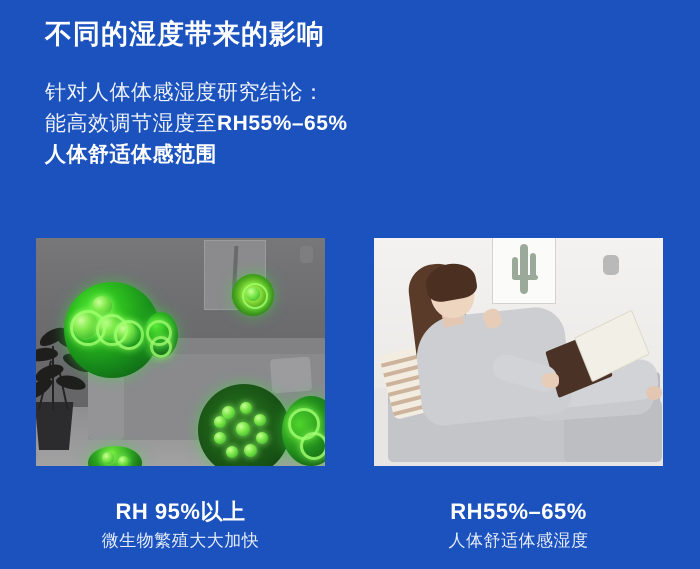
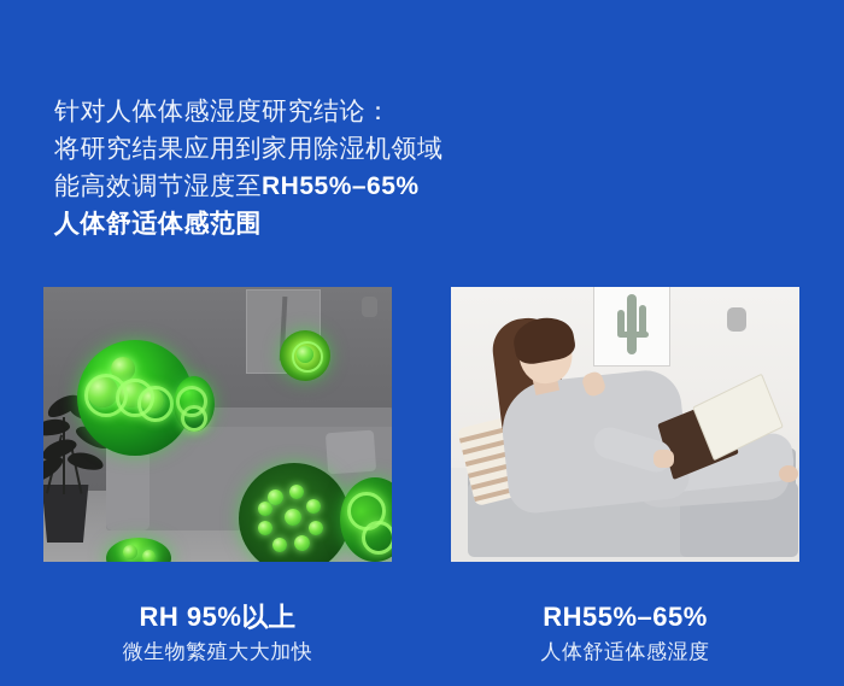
- 不同的湿度带来的影响
  针对人体体感湿度研究结论：
+ 将研究结果应用到家用除湿机领域
  能高效调节湿度至RH55%–65%
  人体舒适体感范围
  RH 95%以上
  微生物繁殖大大加快
  RH55%–65%
  人体舒适体感湿度
